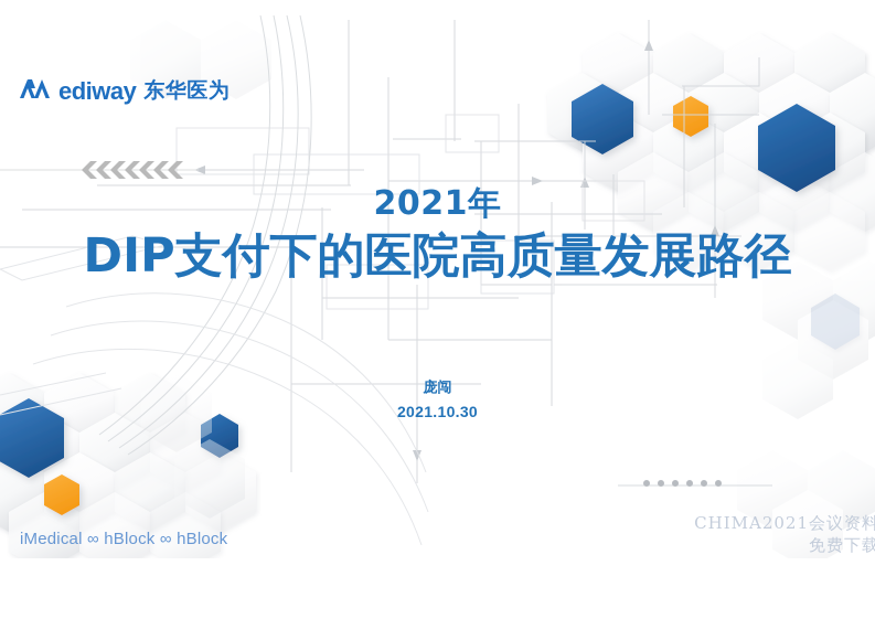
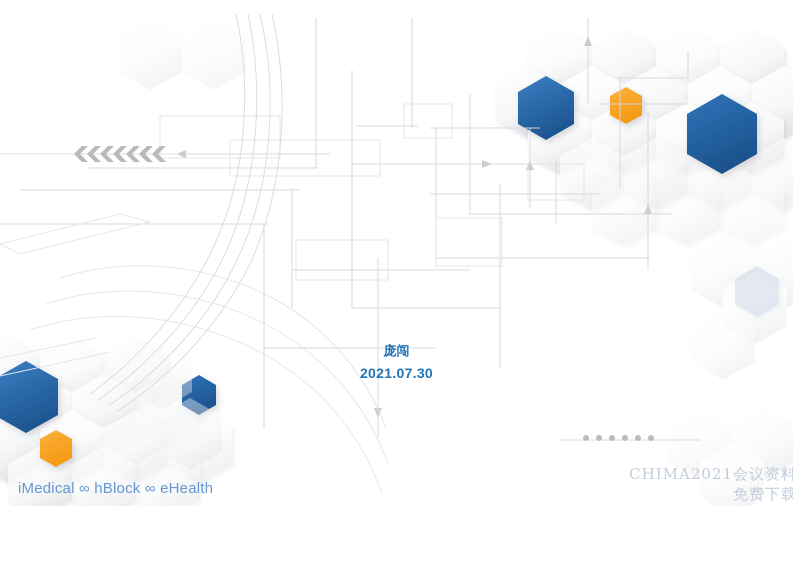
- ediway
- 东华医为
- 2021年
- DIP支付下的医院高质量发展路径
  庞闯
- 2021.10.30
+ 2021.07.30
- iMedical ∞ hBlock ∞ hBlock
+ iMedical ∞ hBlock ∞ eHealth
  CHIMA2021会议资料
  免费下载
